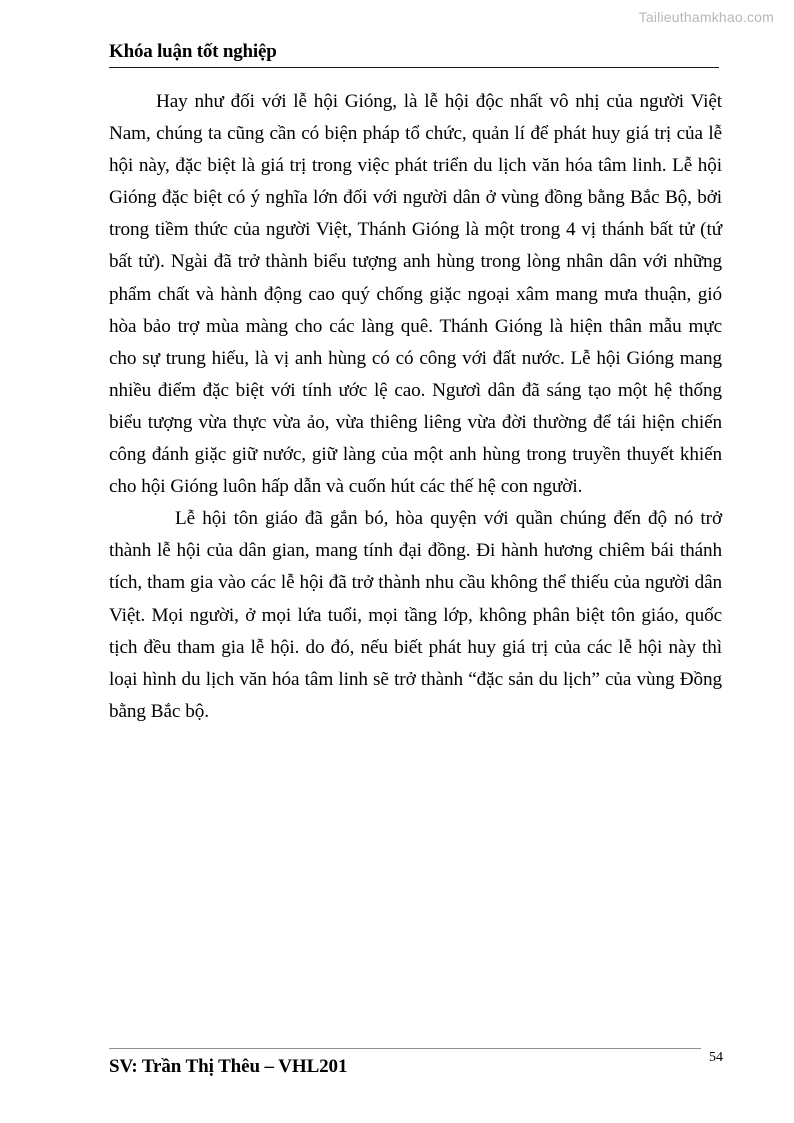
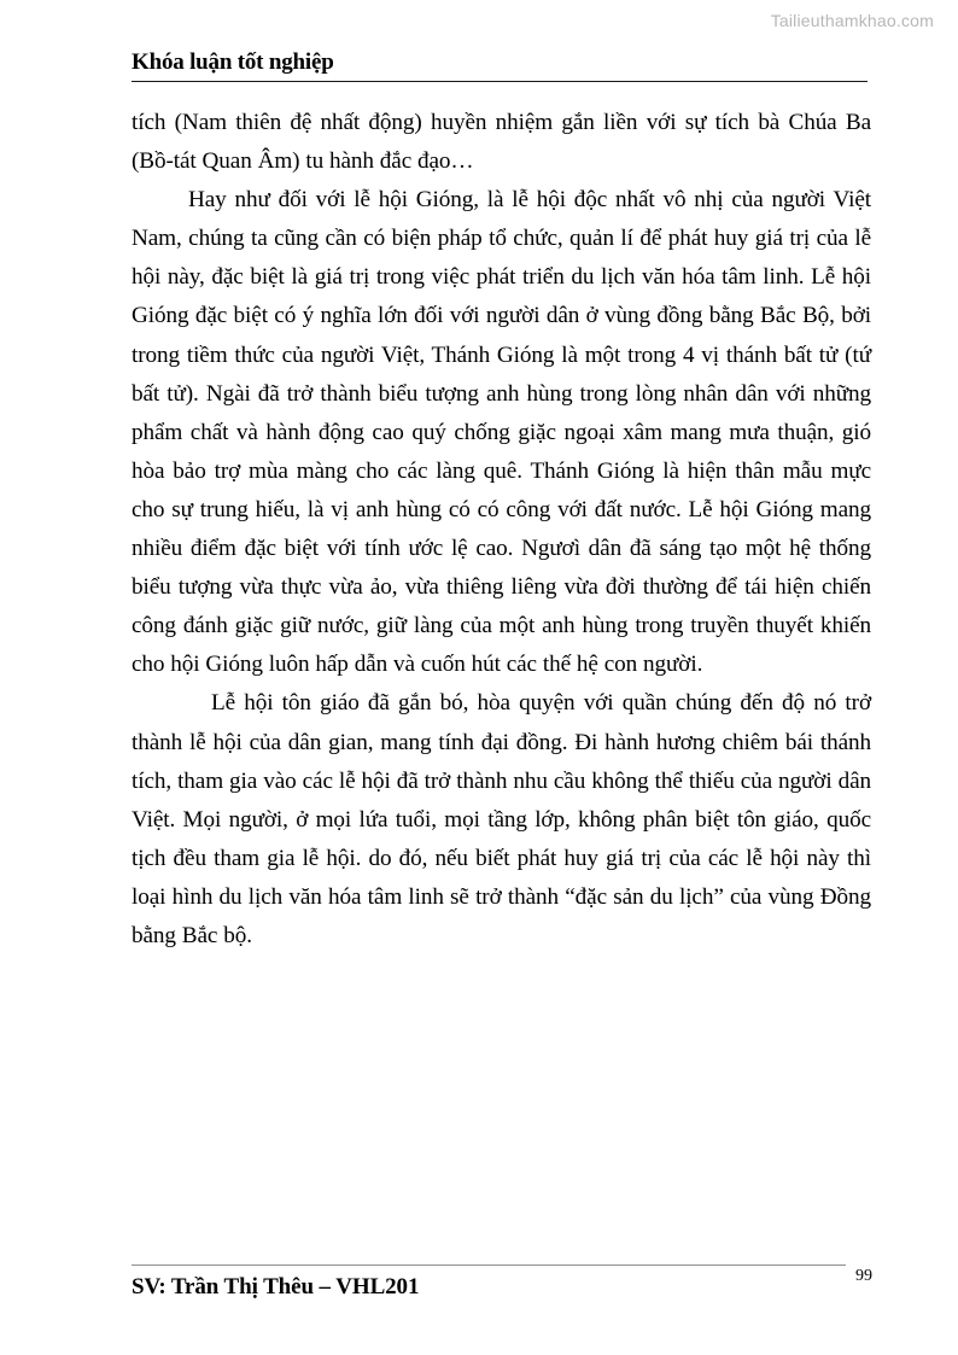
  Tailieuthamkhao.com
  Khóa luận tốt nghiệp
+ tích (Nam thiên đệ nhất động) huyền nhiệm gắn liền với sự tích bà Chúa Ba (Bồ-tát Quan Âm) tu hành đắc đạo…
  Hay như đối với lễ hội Gióng, là lễ hội độc nhất vô nhị của người Việt Nam, chúng ta cũng cần có biện pháp tổ chức, quản lí để phát huy giá trị của lễ hội này, đặc biệt là giá trị trong việc phát triển du lịch văn hóa tâm linh. Lễ hội Gióng đặc biệt có ý nghĩa lớn đối với người dân ở vùng đồng bằng Bắc Bộ, bởi trong tiềm thức của người Việt, Thánh Gióng là một trong 4 vị thánh bất tử (tứ bất tử). Ngài đã trở thành biểu tượng anh hùng trong lòng nhân dân với những phẩm chất và hành động cao quý chống giặc ngoại xâm mang mưa thuận, gió hòa bảo trợ mùa màng cho các làng quê. Thánh Gióng là hiện thân mẫu mực cho sự trung hiếu, là vị anh hùng có có công với đất nước. Lễ hội Gióng mang nhiều điểm đặc biệt với tính ước lệ cao. Ngươì dân đã sáng tạo một hệ thống biểu tượng vừa thực vừa ảo, vừa thiêng liêng vừa đời thường để tái hiện chiến công đánh giặc giữ nước, giữ làng của một anh hùng trong truyền thuyết khiến cho hội Gióng luôn hấp dẫn và cuốn hút các thế hệ con người.
  Lễ hội tôn giáo đã gắn bó, hòa quyện với quần chúng đến độ nó trở thành lễ hội của dân gian, mang tính đại đồng. Đi hành hương chiêm bái thánh tích, tham gia vào các lễ hội đã trở thành nhu cầu không thể thiếu của người dân Việt. Mọi người, ở mọi lứa tuổi, mọi tầng lớp, không phân biệt tôn giáo, quốc tịch đều tham gia lễ hội. do đó, nếu biết phát huy giá trị của các lễ hội này thì loại hình du lịch văn hóa tâm linh sẽ trở thành “đặc sản du lịch” của vùng Đồng bằng Bắc bộ.
  SV: Trần Thị Thêu – VHL201
- 54
+ 99
